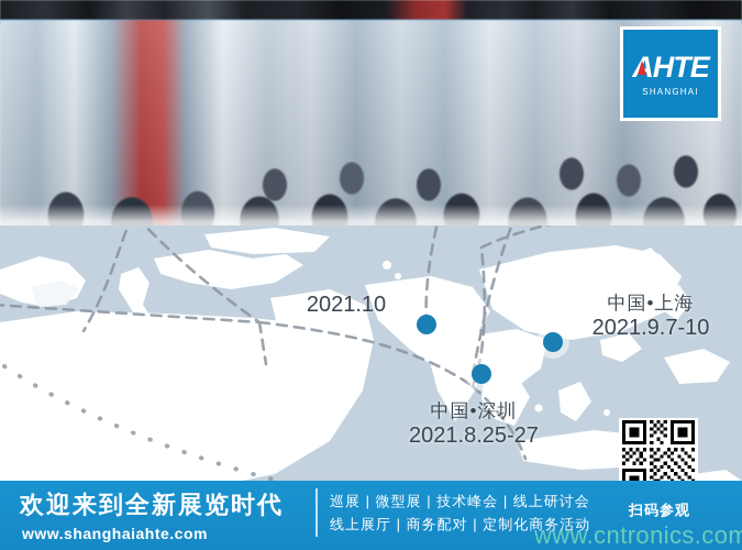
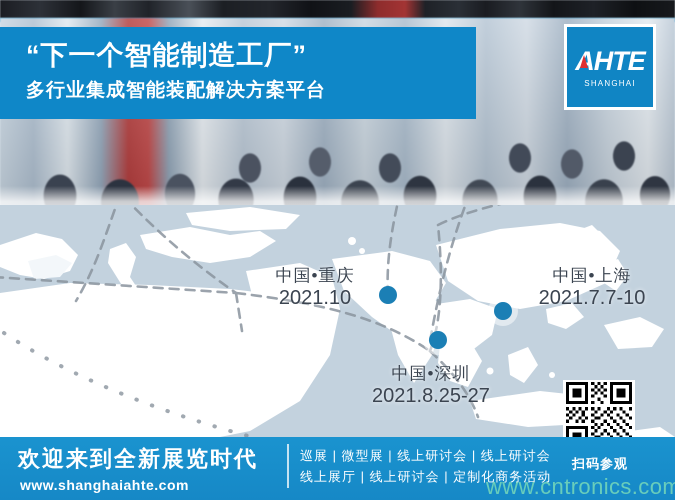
+ “下一个智能制造工厂”
+ 多行业集成智能装配解决方案平台
  AHTE
  SHANGHAI
+ 中国•重庆
  2021.10
  中国•上海
- 2021.9.7-10
+ 2021.7.7-10
  中国•深圳
  2021.8.25-27
  欢迎来到全新展览时代
  www.shanghaiahte.com
- 巡展 | 微型展 | 技术峰会 | 线上研讨会
+ 巡展 | 微型展 | 线上研讨会 | 线上研讨会
- 线上展厅 | 商务配对 | 定制化商务活动
+ 线上展厅 | 线上研讨会 | 定制化商务活动
  扫码参观
  www.cntronics.com
